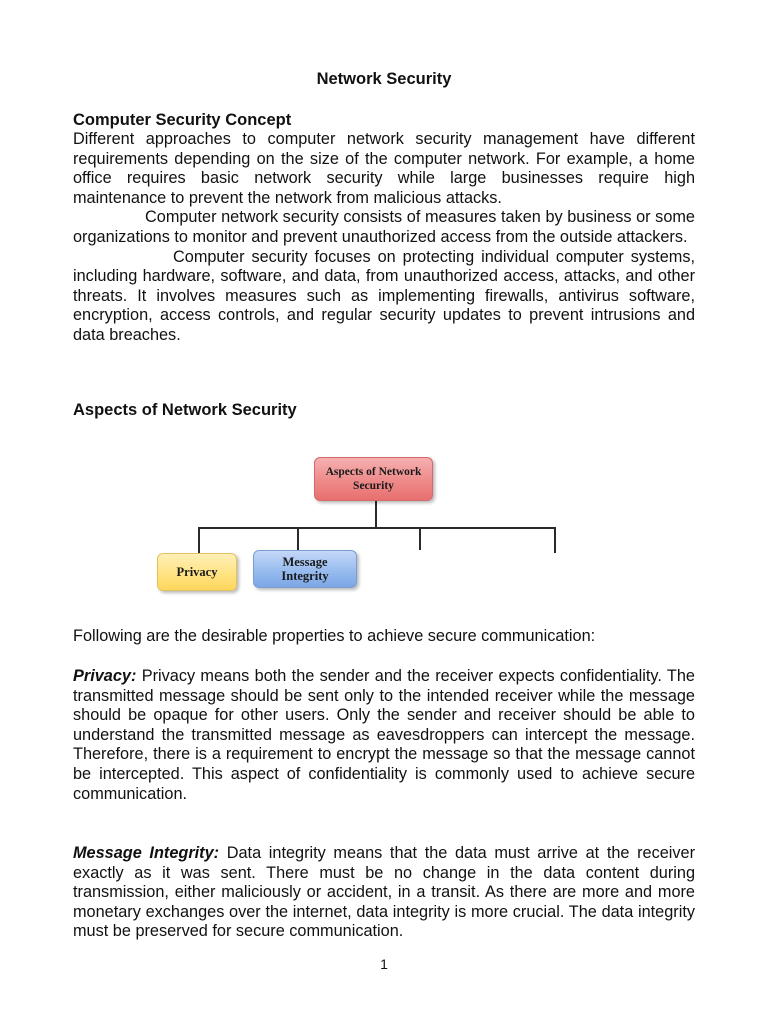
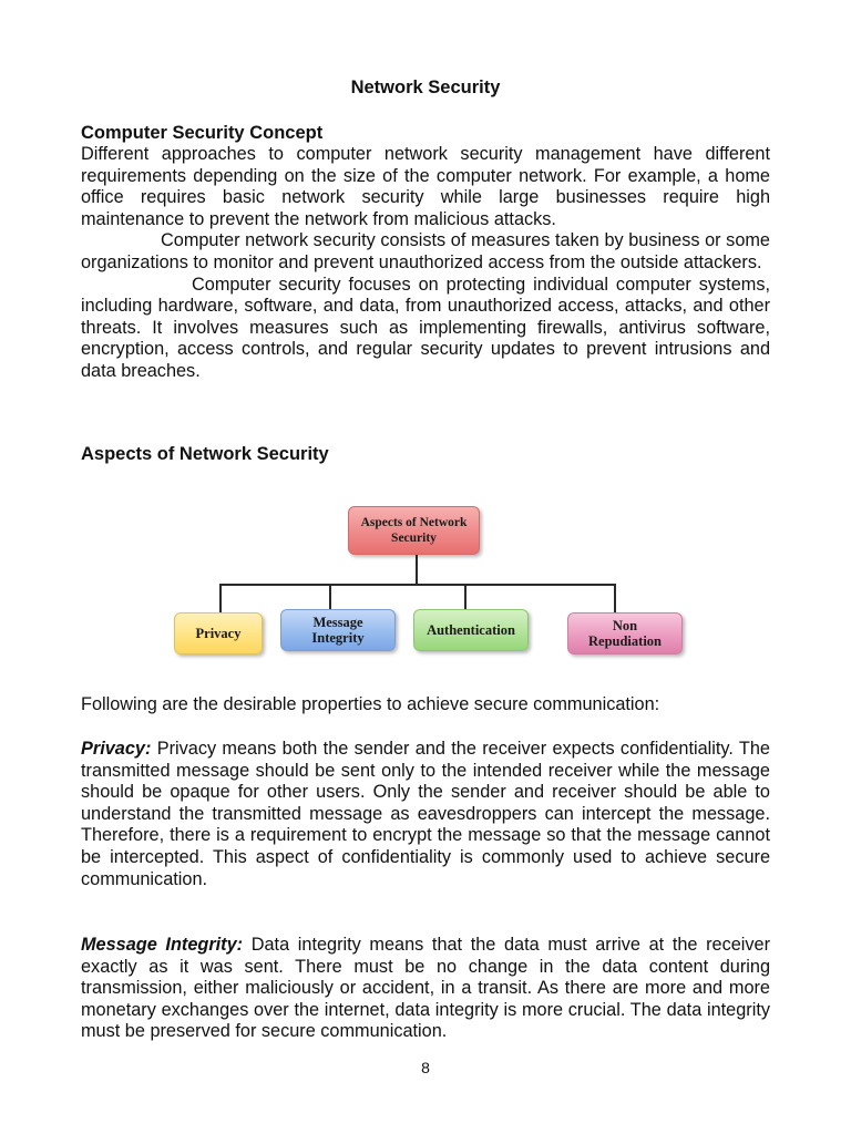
  Network Security
  Computer Security Concept
  Different approaches to computer network security management have different requirements depending on the size of the computer network. For example, a home office requires basic network security while large businesses require high maintenance to prevent the network from malicious attacks.
  Computer network security consists of measures taken by business or some organizations to monitor and prevent unauthorized access from the outside attackers.
  Computer security focuses on protecting individual computer systems, including hardware, software, and data, from unauthorized access, attacks, and other threats. It involves measures such as implementing firewalls, antivirus software, encryption, access controls, and regular security updates to prevent intrusions and data breaches.
  Aspects of Network Security
  Following are the desirable properties to achieve secure communication:
  Privacy: Privacy means both the sender and the receiver expects confidentiality. The transmitted message should be sent only to the intended receiver while the message should be opaque for other users. Only the sender and receiver should be able to understand the transmitted message as eavesdroppers can intercept the message. Therefore, there is a requirement to encrypt the message so that the message cannot be intercepted. This aspect of confidentiality is commonly used to achieve secure communication.
  Message Integrity: Data integrity means that the data must arrive at the receiver exactly as it was sent. There must be no change in the data content during transmission, either maliciously or accident, in a transit. As there are more and more monetary exchanges over the internet, data integrity is more crucial. The data integrity must be preserved for secure communication.
  Aspects of Network Security
  Privacy
  Message Integrity
+ Authentication
+ Non Repudiation
- 1
+ 8
